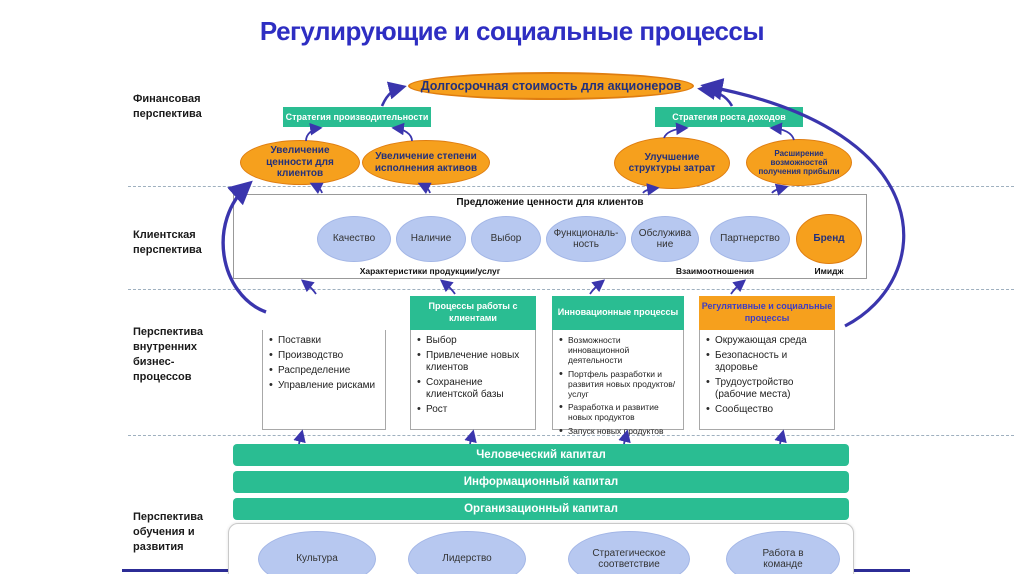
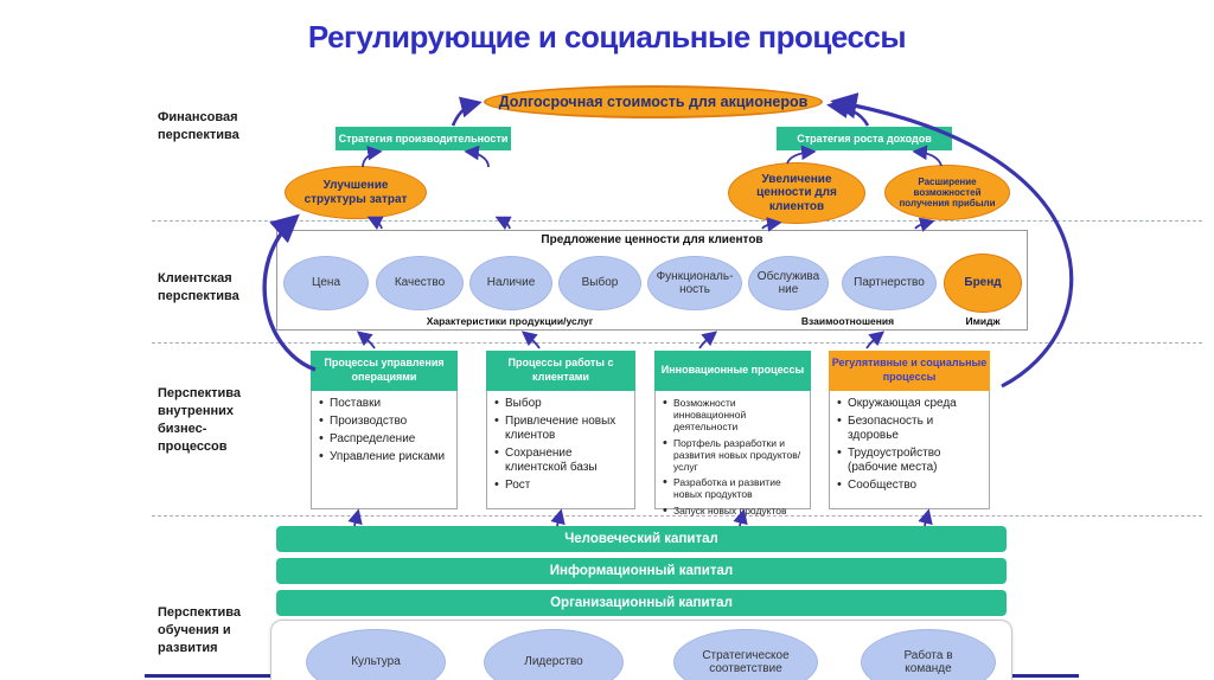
  Регулирующие и социальные процессы
  Финансовая перспектива
  Клиентская перспектива
  Перспектива внутренних бизнес-процессов
  Перспектива обучения и развития
  Долгосрочная стоимость для акционеров
  Стратегия производительности
  Стратегия роста доходов
- Увеличение ценности для клиентов
+ Улучшение структуры затрат
- Увеличение степени исполнения активов
- Улучшение структуры затрат
+ Увеличение ценности для клиентов
  Расширение возможностей получения прибыли
  Предложение ценности для клиентов
+ Цена
  Качество
  Наличие
  Выбор
  Функциональ-ность
  Обслужива ние
  Партнерство
  Бренд
  Характеристики продукции/услуг
  Взаимоотношения
  Имидж
+ Процессы управления операциями
  Поставки
  Производство
  Распределение
  Управление рисками
  Процессы работы с клиентами
  Выбор
  Привлечение новых клиентов
  Сохранение клиентской базы
  Рост
  Инновационные процессы
  Возможности инновационной деятельности
  Портфель разработки и развития новых продуктов/услуг
  Разработка и развитие новых продуктов
  Запуск новых продуктов
  Регулятивные и социальные процессы
  Окружающая среда
  Безопасность и здоровье
  Трудоустройство (рабочие места)
  Сообщество
  Человеческий капитал
  Информационный капитал
  Организационный капитал
  Культура
  Лидерство
  Стратегическое соответствие
  Работа в команде
